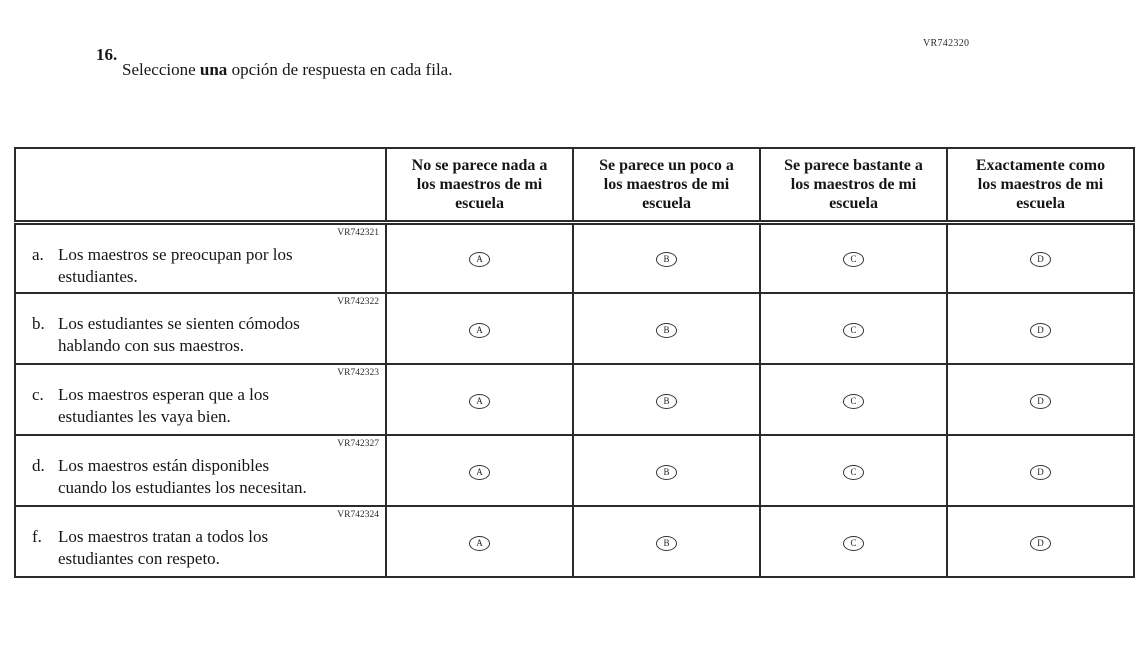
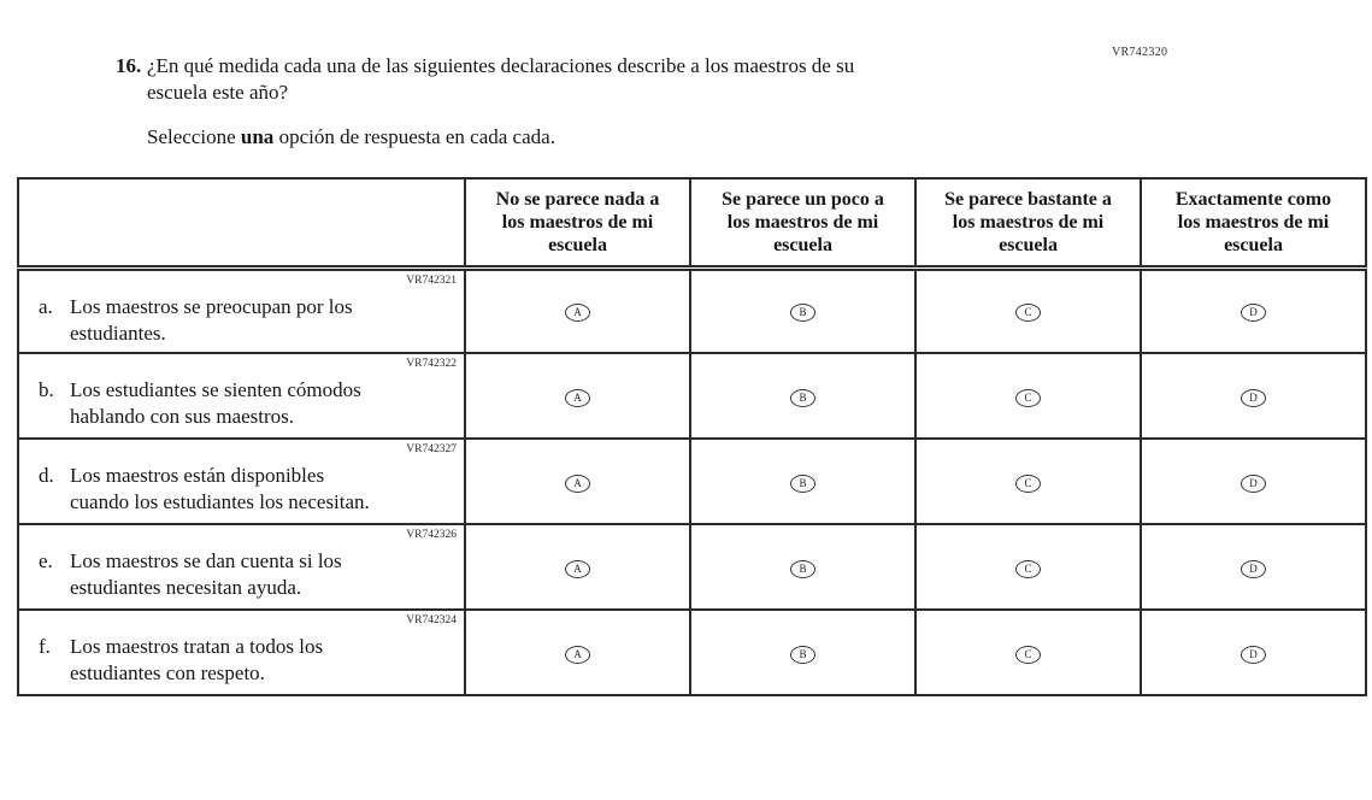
  VR742320
  16.
+ ¿En qué medida cada una de las siguientes declaraciones describe a los maestros de su
+ escuela este año?
- Seleccione una opción de respuesta en cada fila.
+ Seleccione una opción de respuesta en cada cada.
  	No se parece nada a los maestros de mi escuela	Se parece un poco a los maestros de mi escuela	Se parece bastante a los maestros de mi escuela	Exactamente como los maestros de mi escuela
  VR742321 a. Los maestros se preocupan por los estudiantes.	A	B	C	D
  VR742322 b. Los estudiantes se sienten cómodos hablando con sus maestros.	A	B	C	D
- VR742323 c. Los maestros esperan que a los estudiantes les vaya bien.	A	B	C	D
  VR742327 d. Los maestros están disponibles cuando los estudiantes los necesitan.	A	B	C	D
+ VR742326 e. Los maestros se dan cuenta si los estudiantes necesitan ayuda.	A	B	C	D
  VR742324 f. Los maestros tratan a todos los estudiantes con respeto.	A	B	C	D
